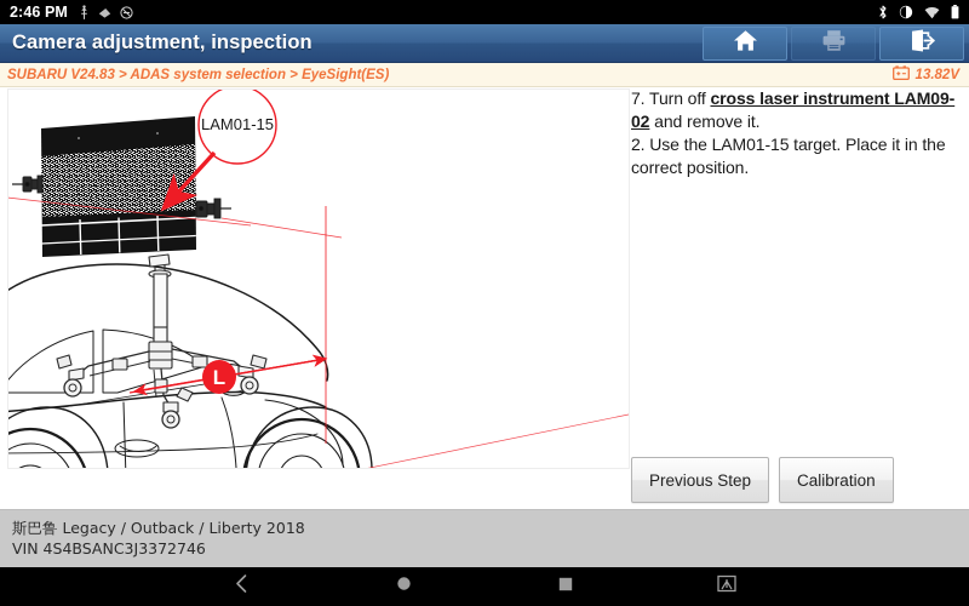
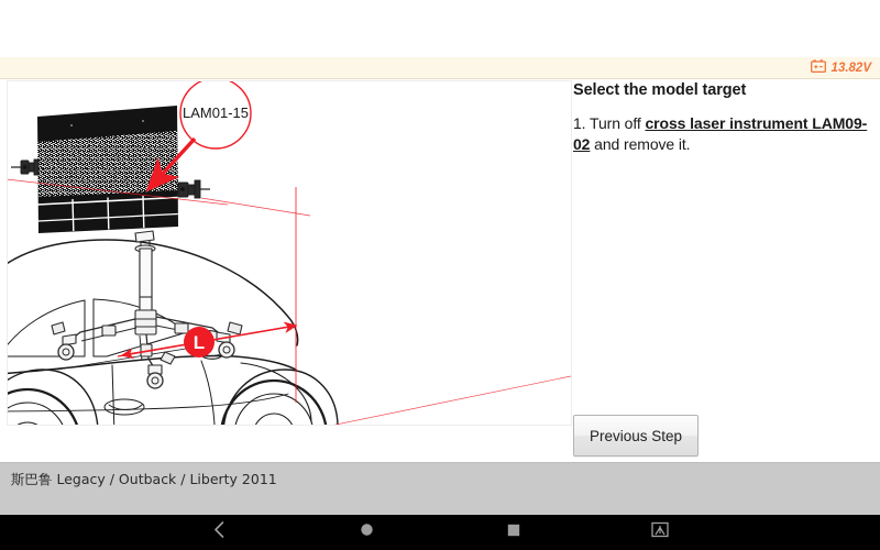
- 2:46 PM
- Camera adjustment, inspection
- SUBARU V24.83 > ADAS system selection > EyeSight(ES)
  13.82V
  LAM01-15
  L
+ Select the model target
- 7. Turn off cross laser instrument LAM09-02 and remove it.
+ 1. Turn off cross laser instrument LAM09-02 and remove it.
- 2. Use the LAM01-15 target. Place it in the correct position.
  Previous Step
- Calibration
- 斯巴鲁 Legacy / Outback / Liberty 2018
+ 斯巴鲁 Legacy / Outback / Liberty 2011
- VIN 4S4BSANC3J3372746
